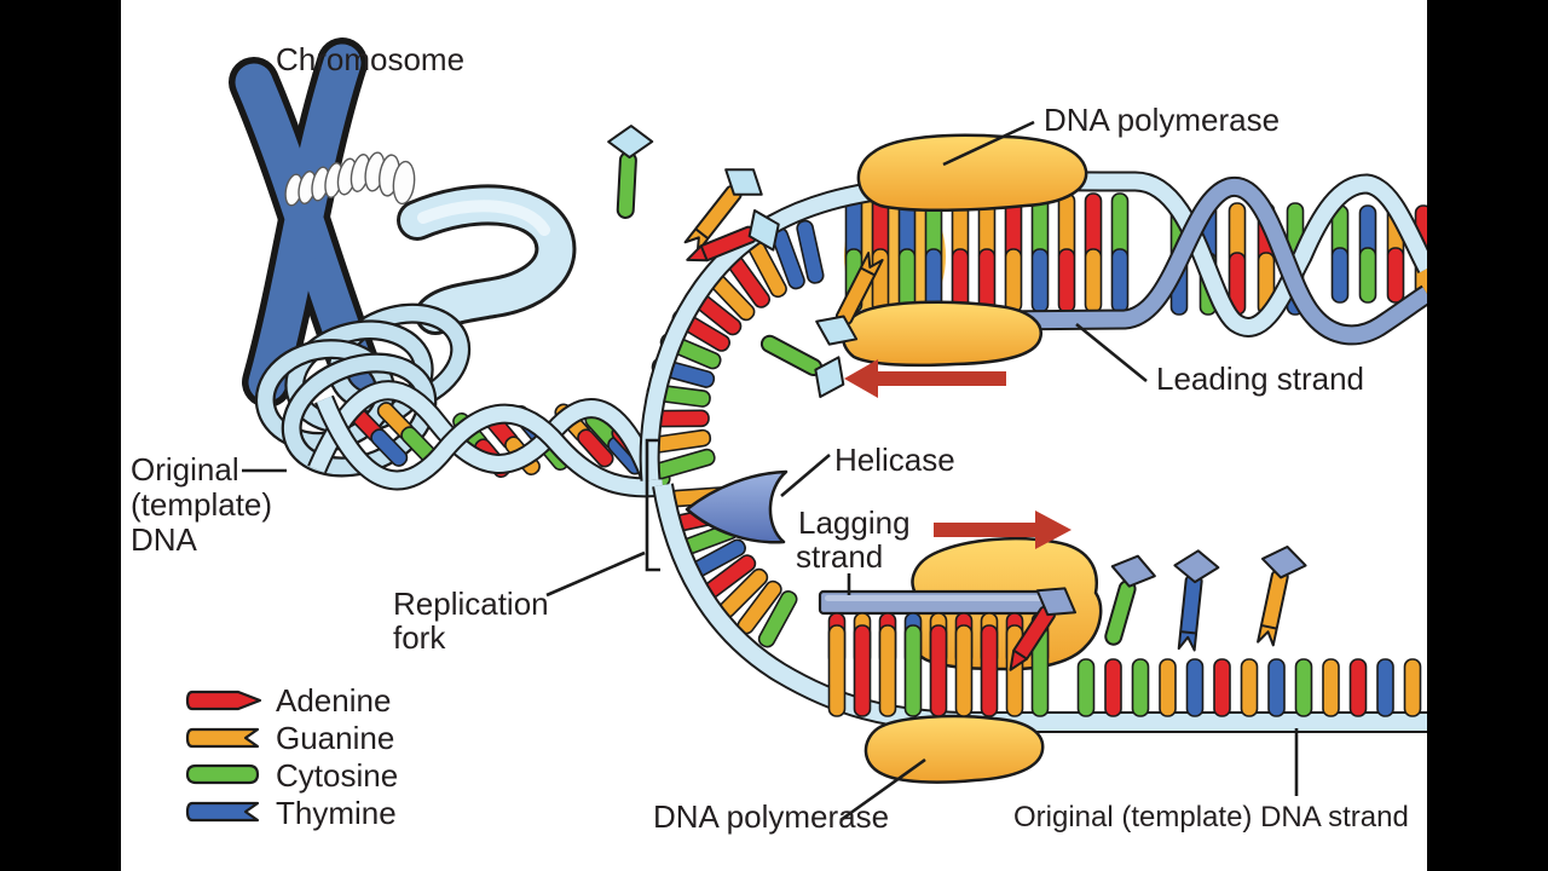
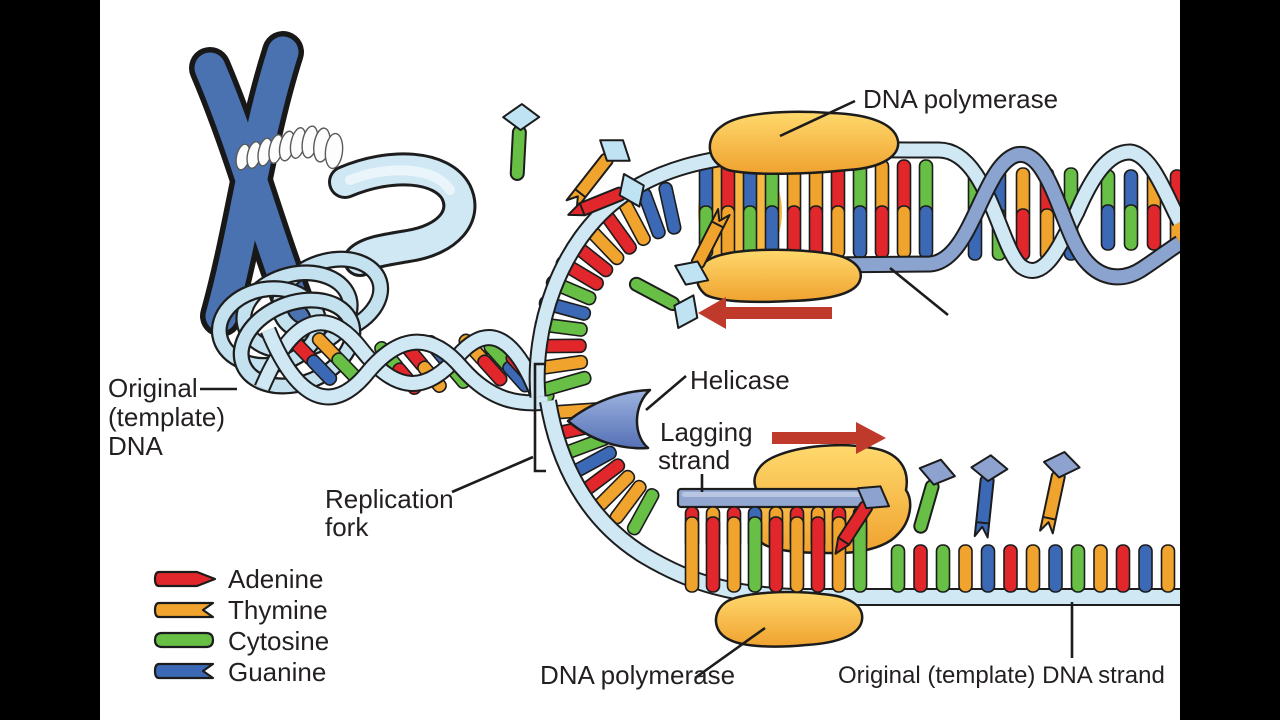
- Chromosome
  DNA polymerase
- Leading strand
  Helicase
  Lagging
  strand
  Replication
  fork
  Original
  (template)
  DNA
  DNA polymerase
  Original (template) DNA strand
  Adenine
- Guanine
+ Thymine
  Cytosine
- Thymine
+ Guanine
